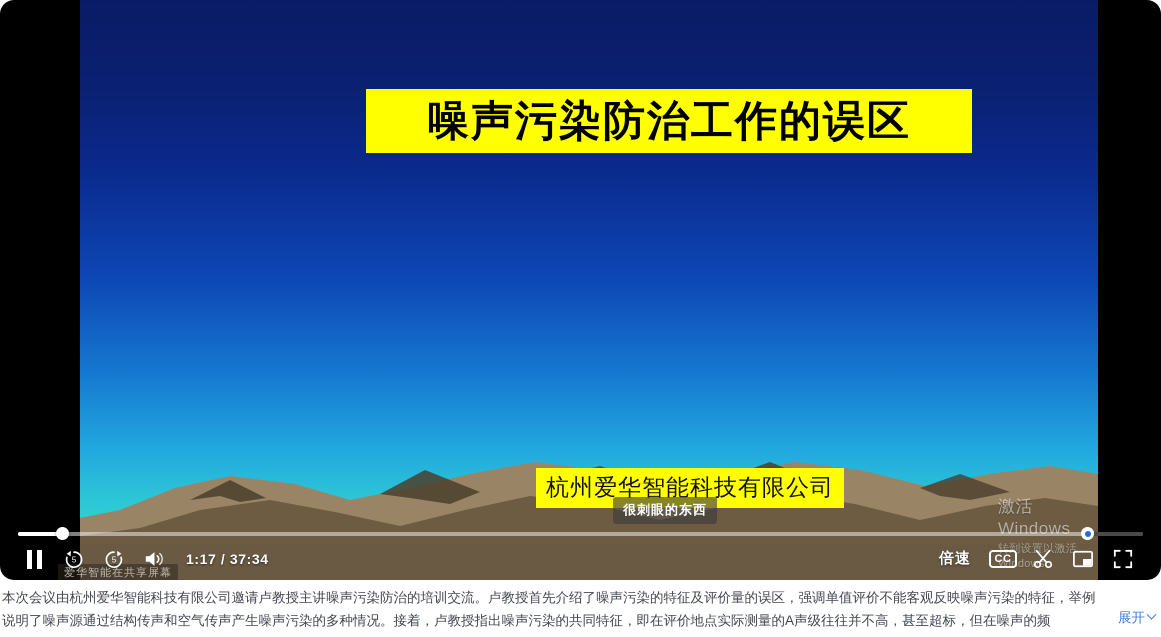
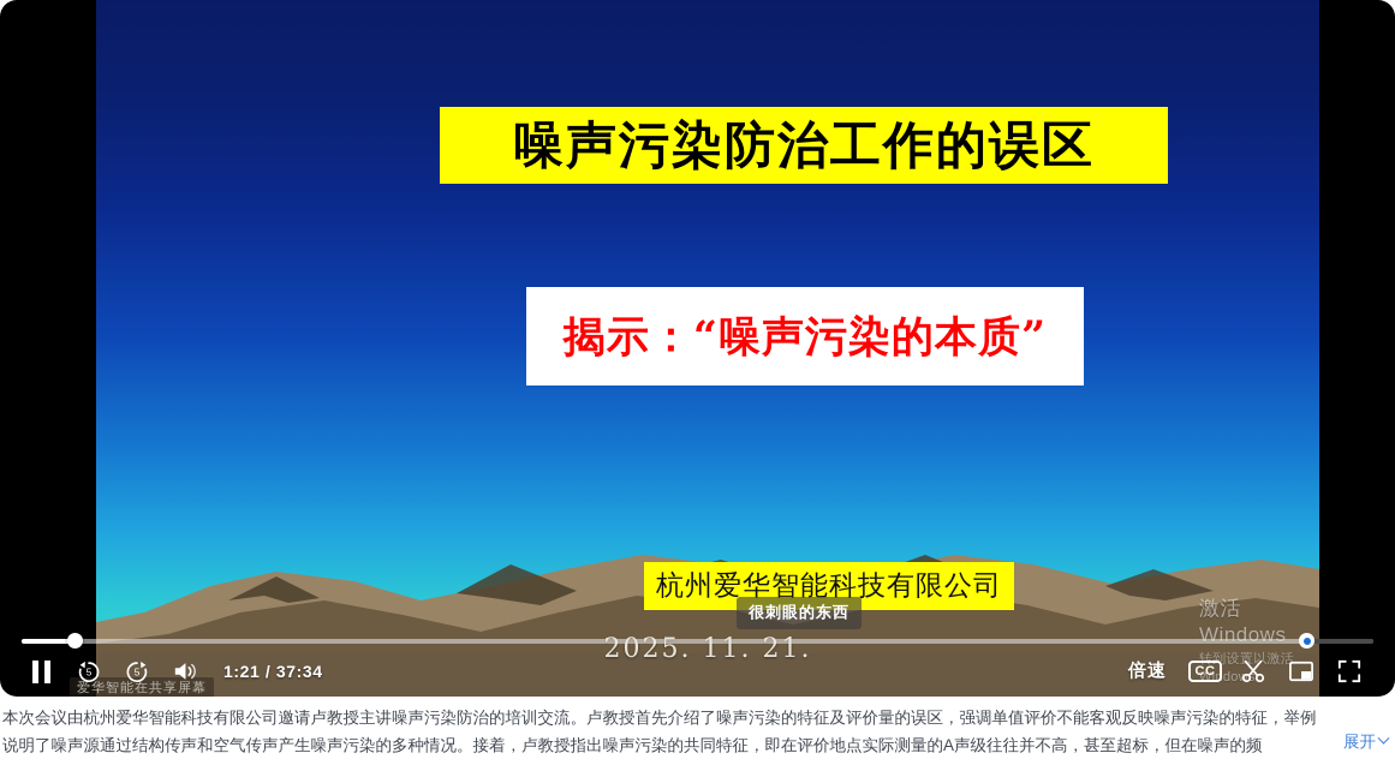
  噪声污染防治工作的误区
+ 揭示：“噪声污染的本质”
  杭州爱华智能科技有限公司
  很刺眼的东西
+ 2025. 11. 21.
  激活 Windows
  转到设置以激活 Windos
  爱华智能在共享屏幕
  5
  5
- 1:17 / 37:34
+ 1:21 / 37:34
  倍速
  CC
  本次会议由杭州爱华智能科技有限公司邀请卢教授主讲噪声污染防治的培训交流。卢教授首先介绍了噪声污染的特征及评价量的误区，强调单值评价不能客观反映噪声污染的特征，举例
  说明了噪声源通过结构传声和空气传声产生噪声污染的多种情况。接着，卢教授指出噪声污染的共同特征，即在评价地点实际测量的A声级往往并不高，甚至超标，但在噪声的频
  展开
